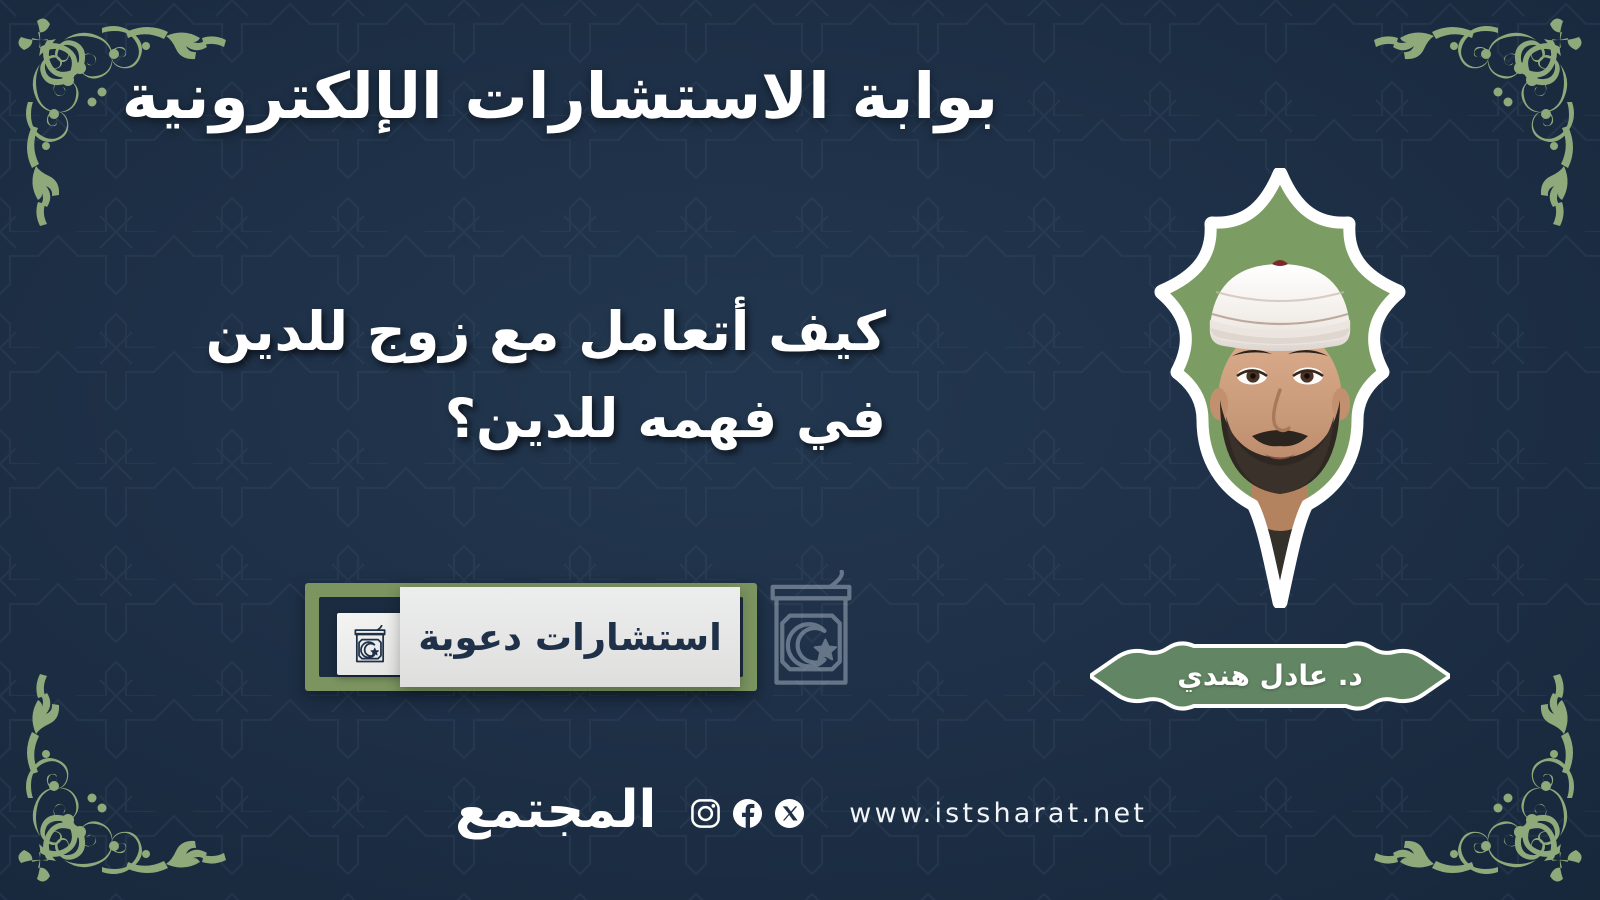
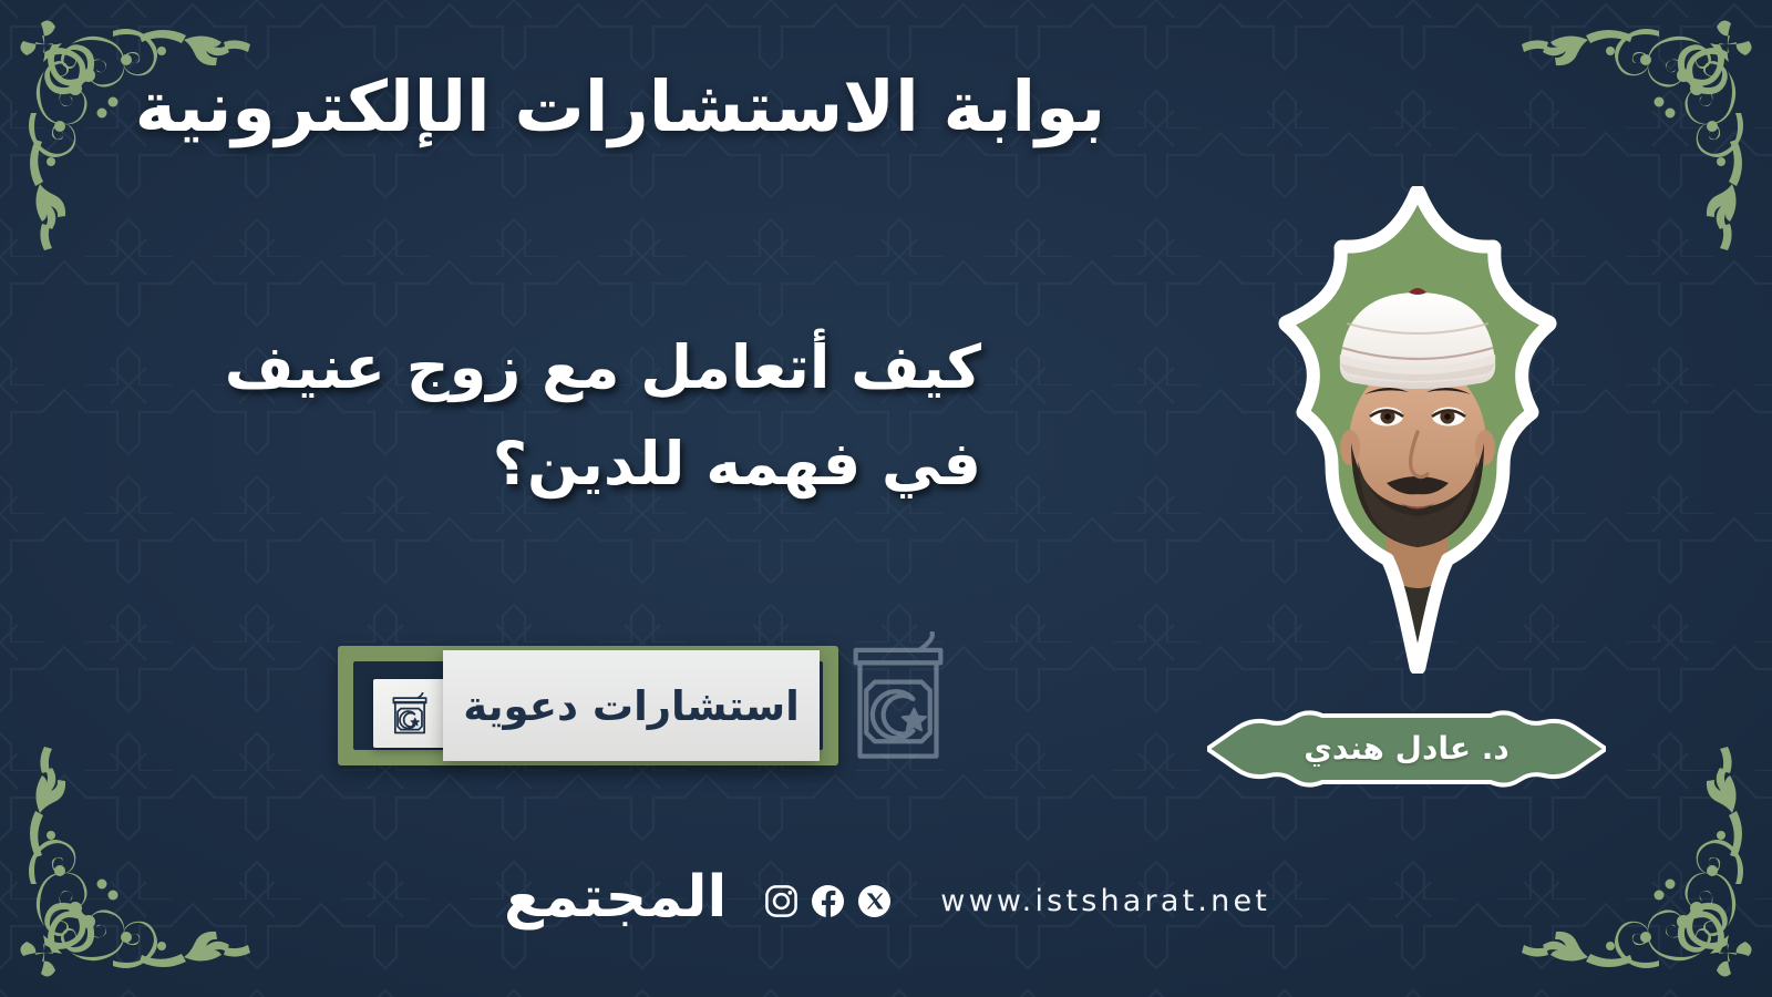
  بوابة الاستشارات الإلكترونية
- كيف أتعامل مع زوج للدين
+ كيف أتعامل مع زوج عنيف
  في فهمه للدين؟
  استشارات دعوية
  د. عادل هندي
  المجتمع
  www.istsharat.net
